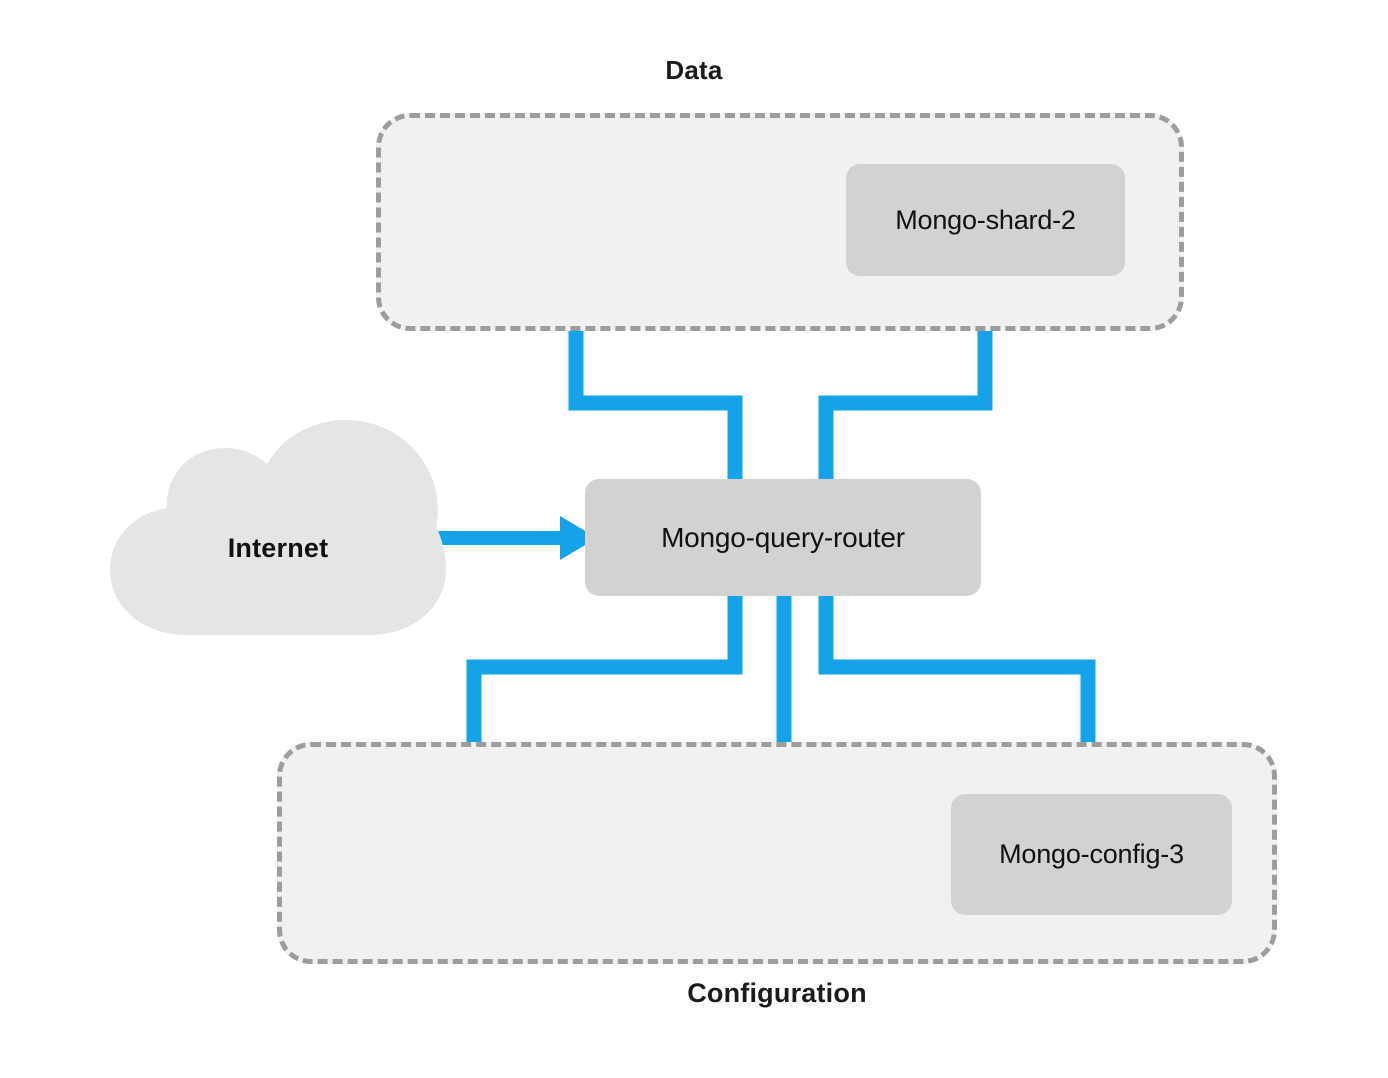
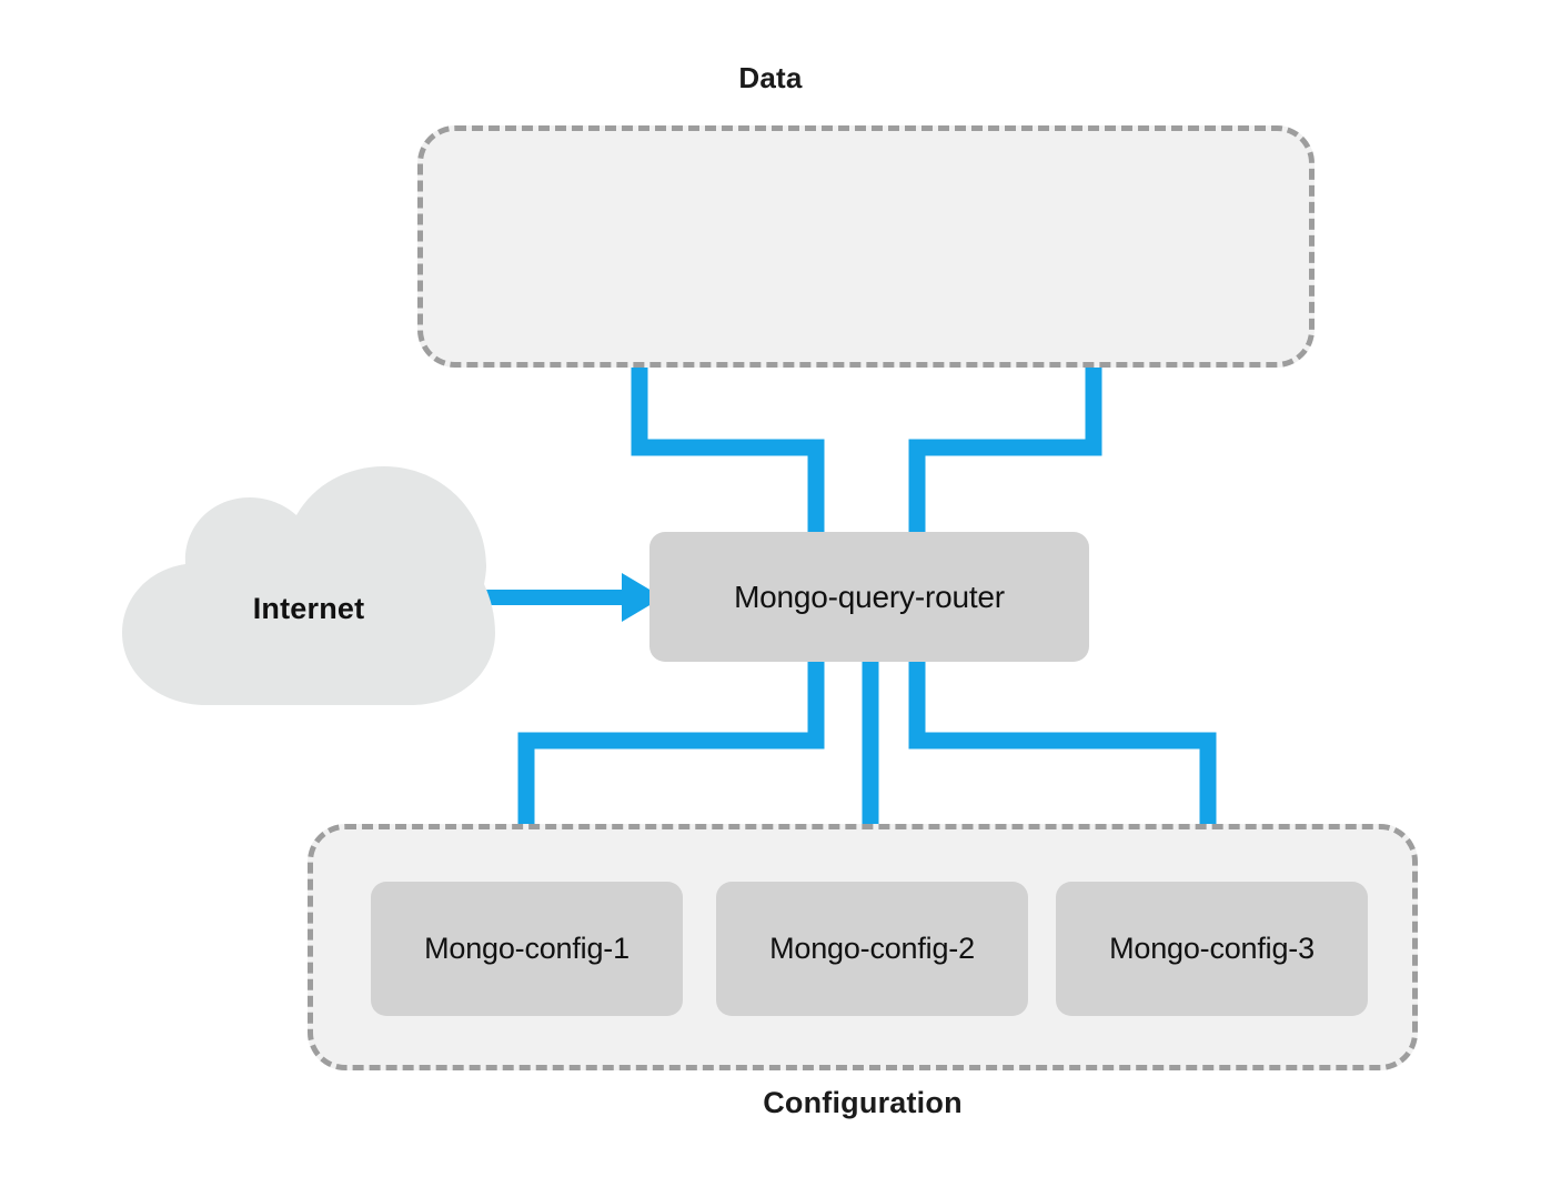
  Data
- Mongo-shard-2
  Internet
  Mongo-query-router
+ Mongo-config-1
+ Mongo-config-2
  Mongo-config-3
  Configuration
